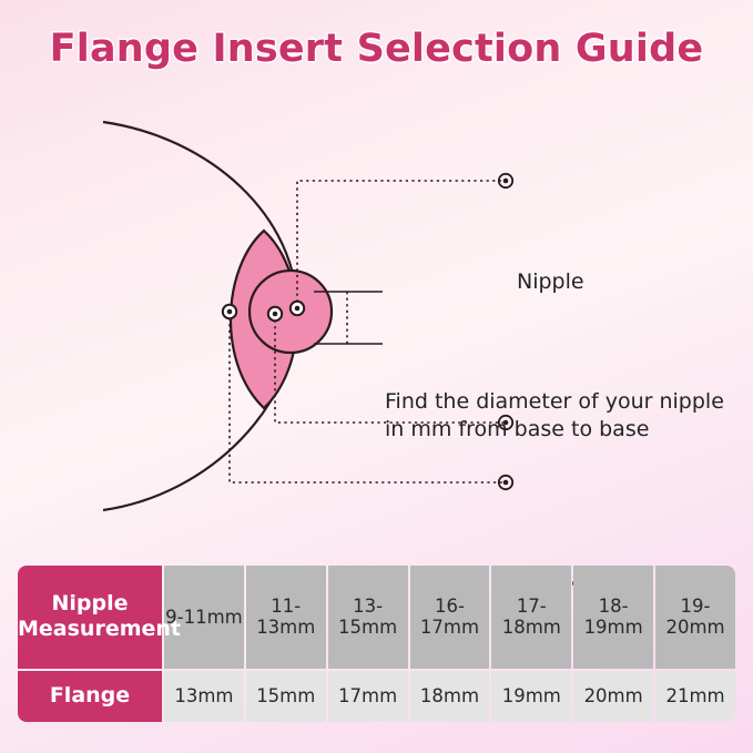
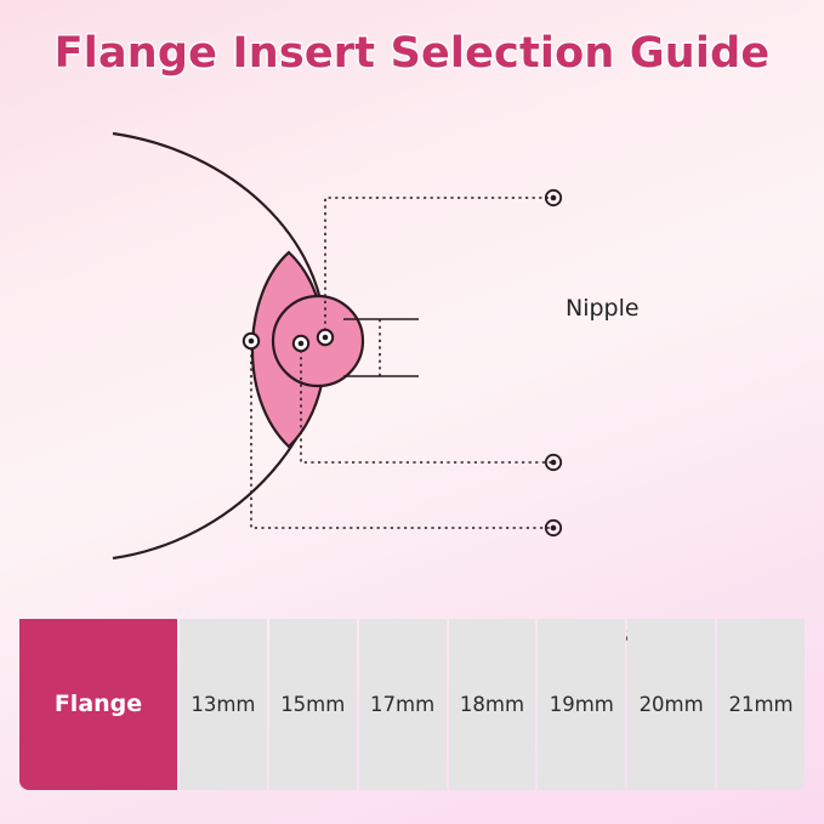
  Flange Insert Selection Guide
  Nipple
- Find the diameter of your nipple in mm from base to base
- Nipple Measurement	9-11mm	11-13mm	13-15mm	16-17mm	17-18mm	18-19mm	19-20mm
  Flange	13mm	15mm	17mm	18mm	19mm	20mm	21mm
